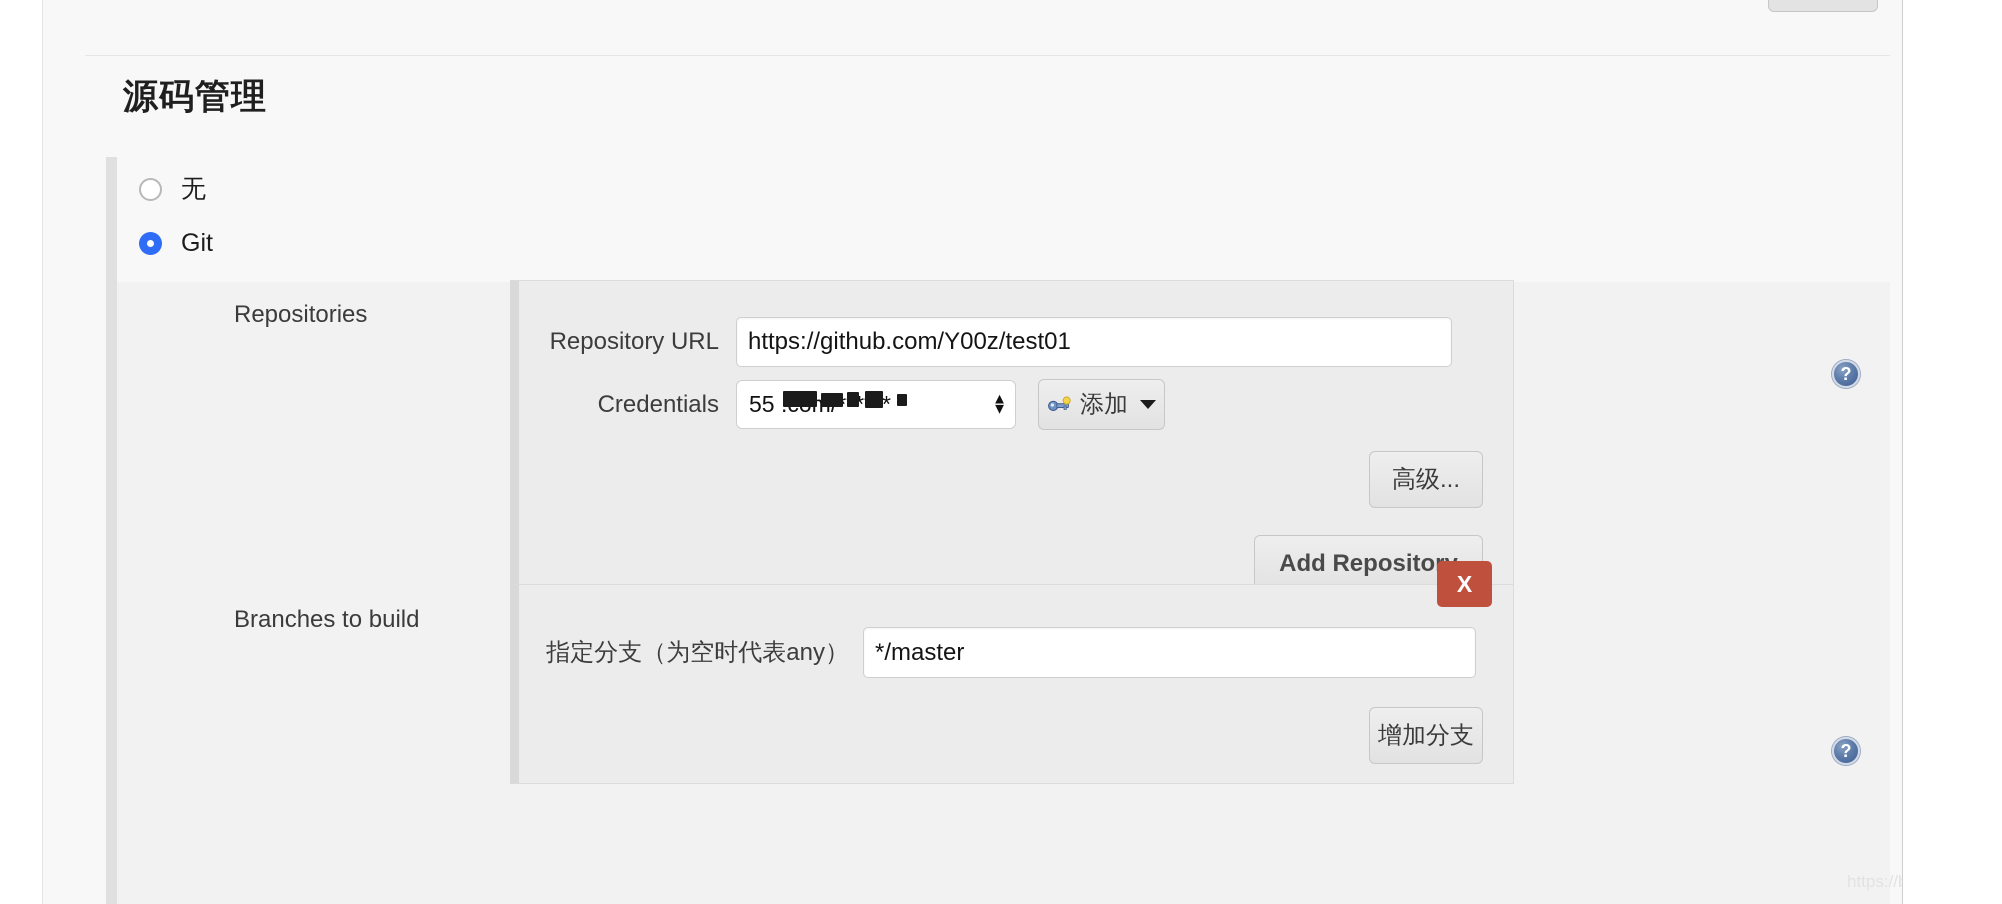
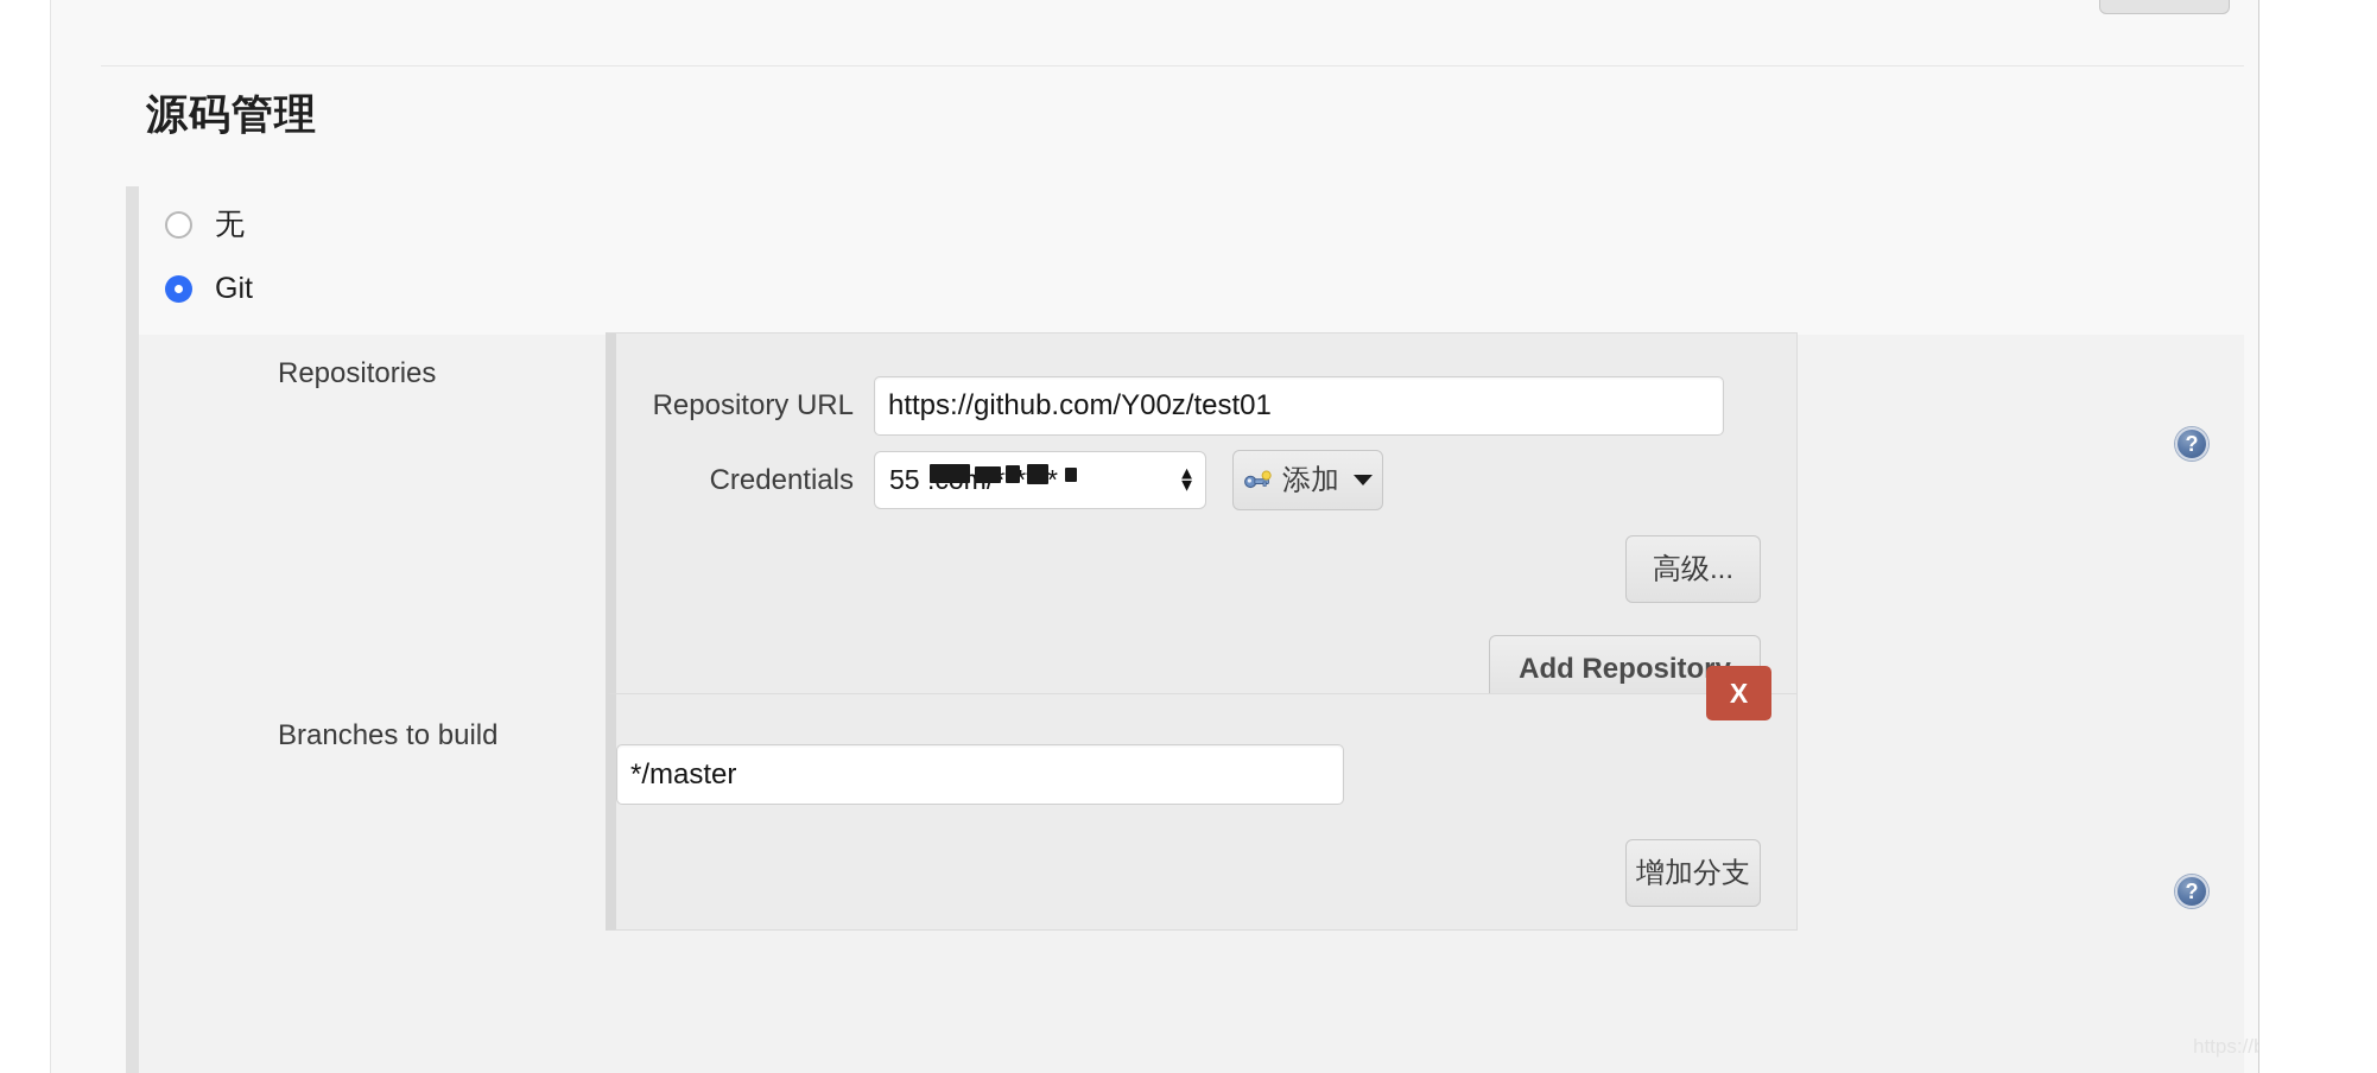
  源码管理
  无
  Git
  Repositories
  Repository URL
  https://github.com/Y00z/test01
  Credentials
  ▲
  ▼
  添加
  高级...
  Add Reposito
  Branches to build
  X
- 指定分支（为空时代表any）
  */master
  增加分支
  ?
  ?
